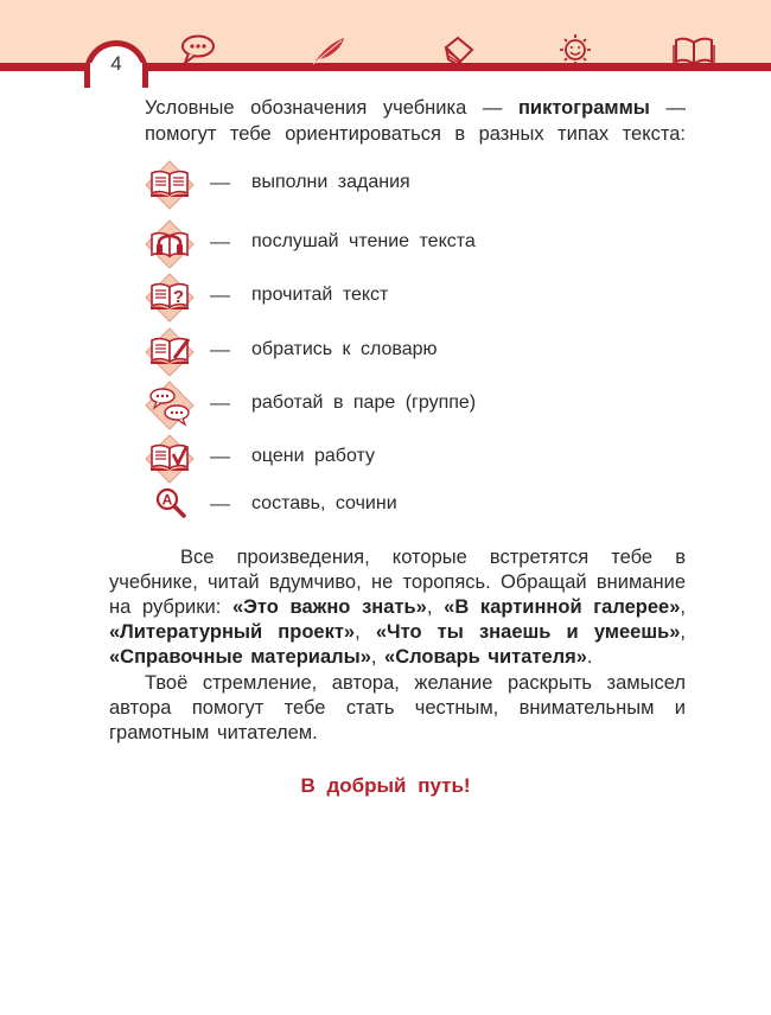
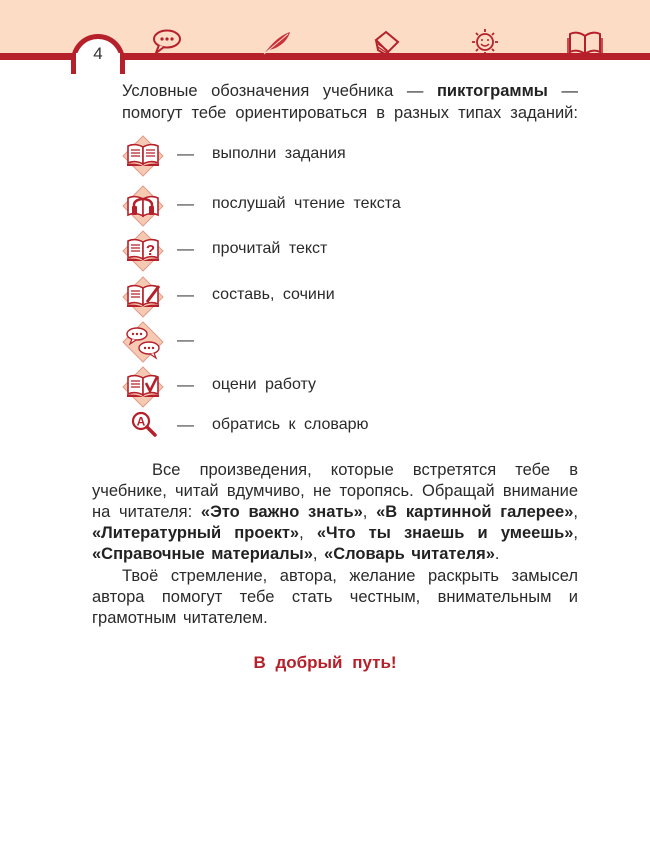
  4
- Условные обозначения учебника — пиктограммы — помогут тебе ориентироваться в разных типах текста:
+ Условные обозначения учебника — пиктограммы — помогут тебе ориентироваться в разных типах заданий:
  —
  выполни задания
  —
  послушай чтение текста
  ?
  —
  прочитай текст
  —
- обратись к словарю
+ составь, сочини
  —
- работай в паре (группе)
  —
  оцени работу
  A
  —
- составь, сочини
+ обратись к словарю
- Все произведения, которые встретятся тебе в учебнике, читай вдумчиво, не торопясь. Обращай внимание на рубрики: «Это важно знать», «В картинной галерее», «Литературный проект», «Что ты знаешь и умеешь», «Справочные материалы», «Словарь читателя».
+ Все произведения, которые встретятся тебе в учебнике, читай вдумчиво, не торопясь. Обращай внимание на читателя: «Это важно знать», «В картинной галерее», «Литературный проект», «Что ты знаешь и умеешь», «Справочные материалы», «Словарь читателя».
  Твоё стремление, автора, желание раскрыть замысел автора помогут тебе стать честным, внимательным и грамотным читателем.
  В добрый путь!
